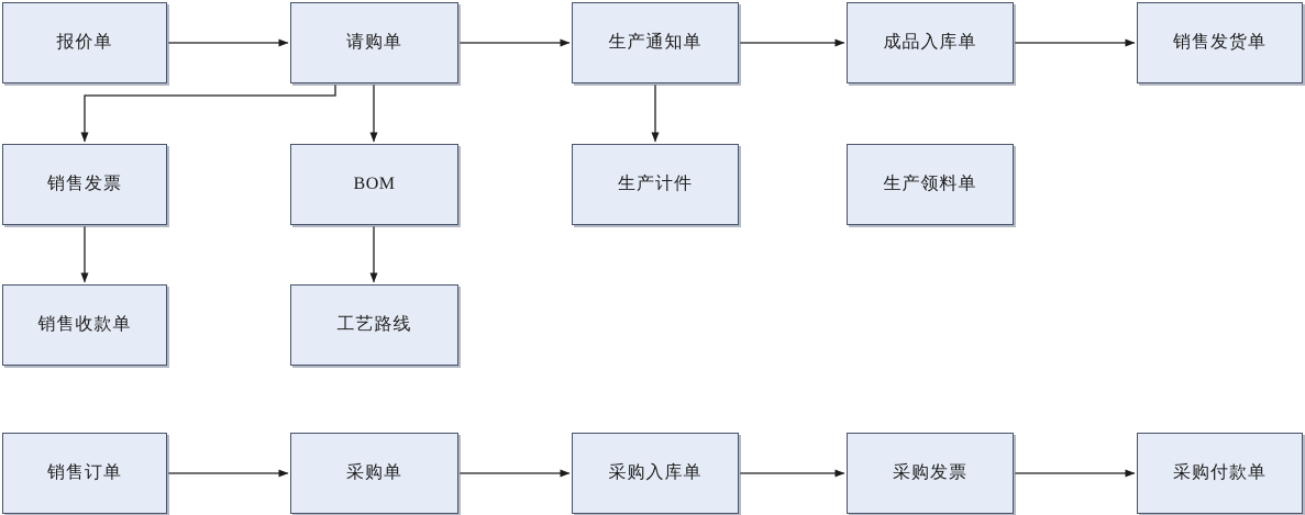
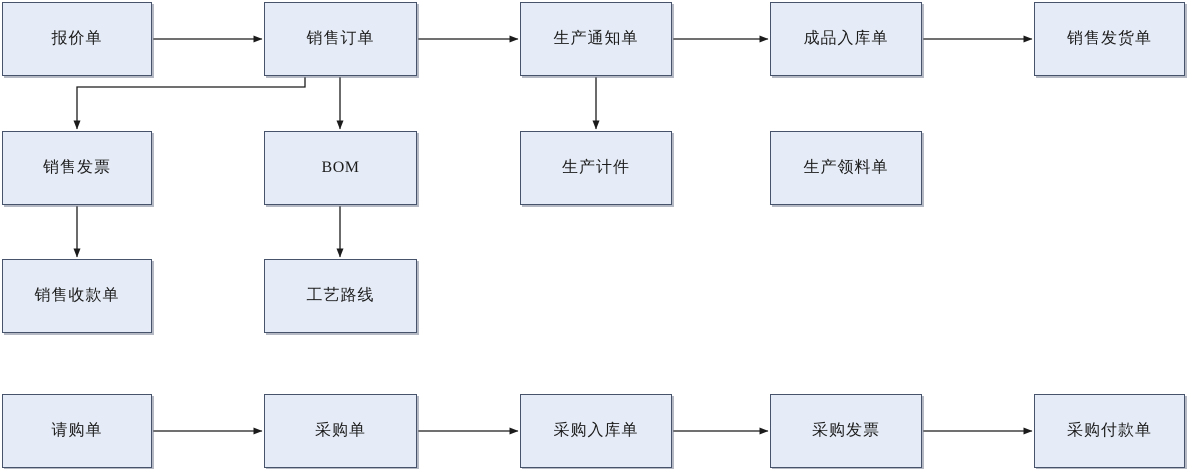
  报价单
- 请购单
+ 销售订单
  生产通知单
  成品入库单
  销售发货单
  销售发票
  BOM
  生产计件
  生产领料单
  销售收款单
  工艺路线
- 销售订单
+ 请购单
  采购单
  采购入库单
  采购发票
  采购付款单
